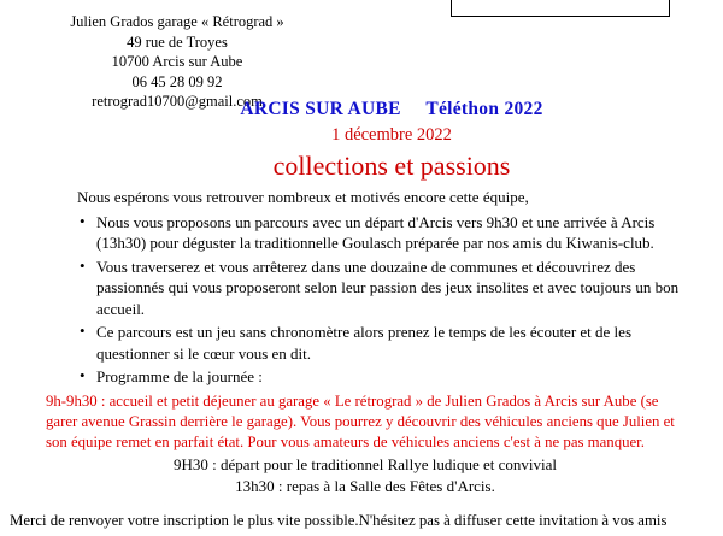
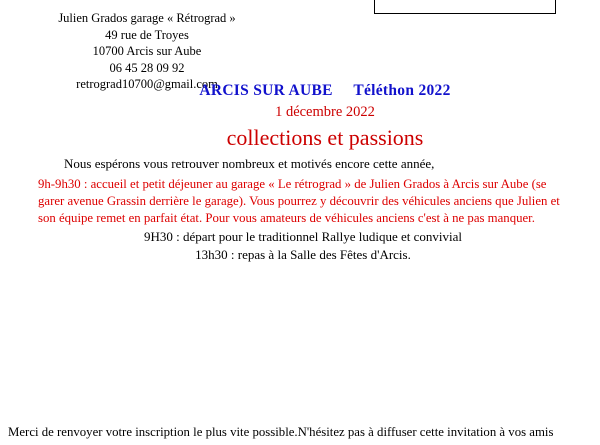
  Julien Grados garage « Rétrograd »
  49 rue de Troyes
  10700 Arcis sur Aube
  06 45 28 09 92
  retrograd10700@gmail.com
  ARCIS SUR AUBE Téléthon 2022
  1 décembre 2022
  collections et passions
- Nous espérons vous retrouver nombreux et motivés encore cette équipe,
+ Nous espérons vous retrouver nombreux et motivés encore cette année,
- Nous vous proposons un parcours avec un départ d'Arcis vers 9h30 et une arrivée à Arcis (13h30) pour déguster la traditionnelle Goulasch préparée par nos amis du Kiwanis-club.
- Vous traverserez et vous arrêterez dans une douzaine de communes et découvrirez des passionnés qui vous proposeront selon leur passion des jeux insolites et avec toujours un bon accueil.
- Ce parcours est un jeu sans chronomètre alors prenez le temps de les écouter et de les questionner si le cœur vous en dit.
- Programme de la journée :
  9h-9h30 : accueil et petit déjeuner au garage « Le rétrograd » de Julien Grados à Arcis sur Aube (se garer avenue Grassin derrière le garage). Vous pourrez y découvrir des véhicules anciens que Julien et son équipe remet en parfait état. Pour vous amateurs de véhicules anciens c'est à ne pas manquer.
  9H30 : départ pour le traditionnel Rallye ludique et convivial
  13h30 : repas à la Salle des Fêtes d'Arcis.
  Merci de renvoyer votre inscription le plus vite possible.N'hésitez pas à diffuser cette invitation à vos amis
